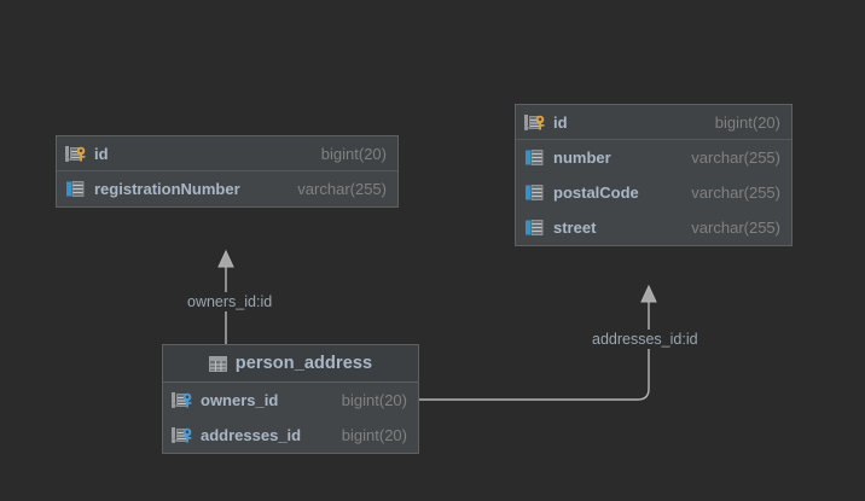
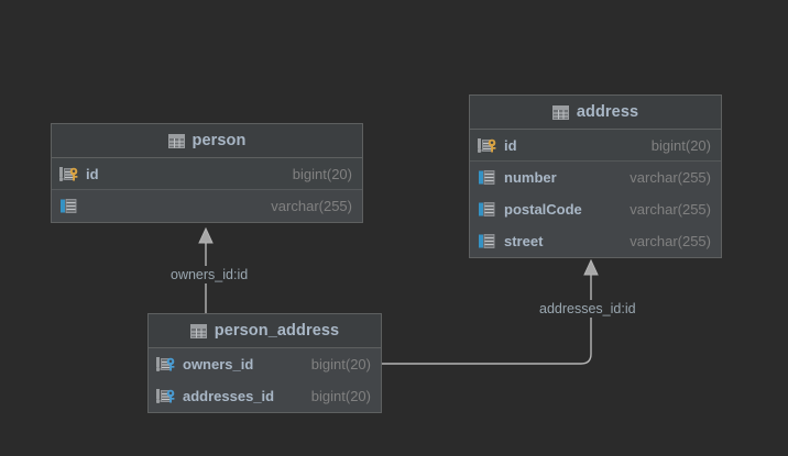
  owners_id:id
  addresses_id:id
+ person
  id
  bigint(20)
- registrationNumber
  varchar(255)
+ address
  id
  bigint(20)
  number
  varchar(255)
  postalCode
  varchar(255)
  street
  varchar(255)
  person_address
  owners_id
  bigint(20)
  addresses_id
  bigint(20)
